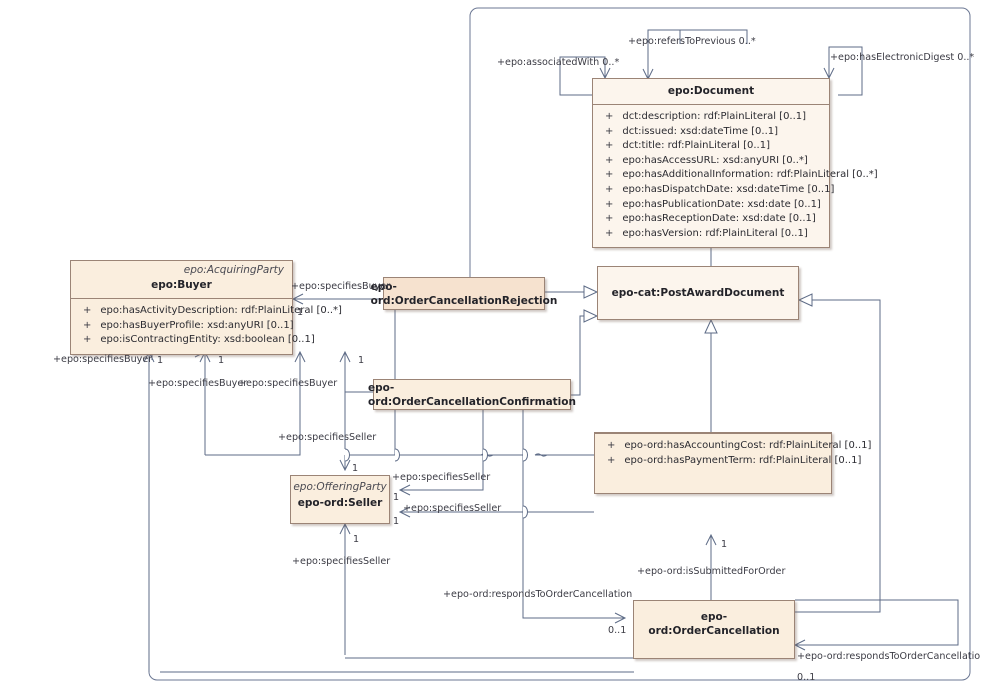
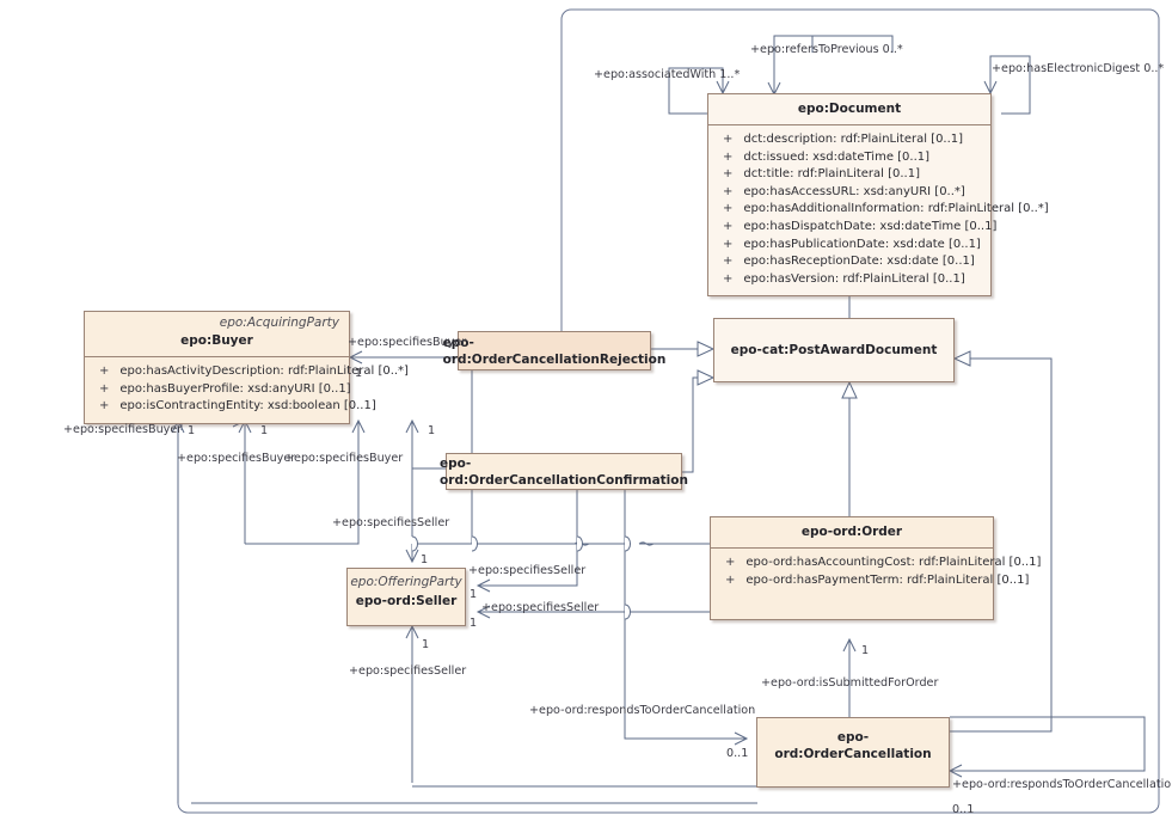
  epo:Document
  +
  dct:description: rdf:PlainLiteral [0..1]
  +
  dct:issued: xsd:dateTime [0..1]
  +
  dct:title: rdf:PlainLiteral [0..1]
  +
  epo:hasAccessURL: xsd:anyURI [0..*]
  +
  epo:hasAdditionalInformation: rdf:PlainLiteral [0..*]
  +
  epo:hasDispatchDate: xsd:dateTime [0..1]
  +
  epo:hasPublicationDate: xsd:date [0..1]
  +
  epo:hasReceptionDate: xsd:date [0..1]
  +
  epo:hasVersion: rdf:PlainLiteral [0..1]
  epo:AcquiringParty
  epo:Buyer
  +
  epo:hasActivityDescription: rdf:PlainLiteral [0..*]
  +
  epo:hasBuyerProfile: xsd:anyURI [0..1]
  +
  epo:isContractingEntity: xsd:boolean [0..1]
  epo-cat:PostAwardDocument
  epo-ord:OrderCancellationRejection
  epo-ord:OrderCancellationConfirmation
+ epo-ord:Order
  +
  epo-ord:hasAccountingCost: rdf:PlainLiteral [0..1]
  +
  epo-ord:hasPaymentTerm: rdf:PlainLiteral [0..1]
  epo:OfferingParty
  epo-ord:Seller
  epo-ord:OrderCancellation
- +epo:associatedWith 0..*
+ +epo:associatedWith 1..*
  +epo:refersToPrevious 0..*
  +epo:hasElectronicDigest 0..*
  +epo:specifiesBuyer
  1
  +epo:specifiesBuyer
  1
  +epo:specifiesBuyer
  1
  +epo:specifiesBuyer
  1
  +epo:specifiesSeller
  1
  +epo:specifiesSeller
  1
  +epo:specifiesSeller
  1
  +epo:specifiesSeller
  1
  +epo-ord:isSubmittedForOrder
  1
  +epo-ord:respondsToOrderCancellation
  0..1
  +epo-ord:respondsToOrderCancellatio
  0..1
